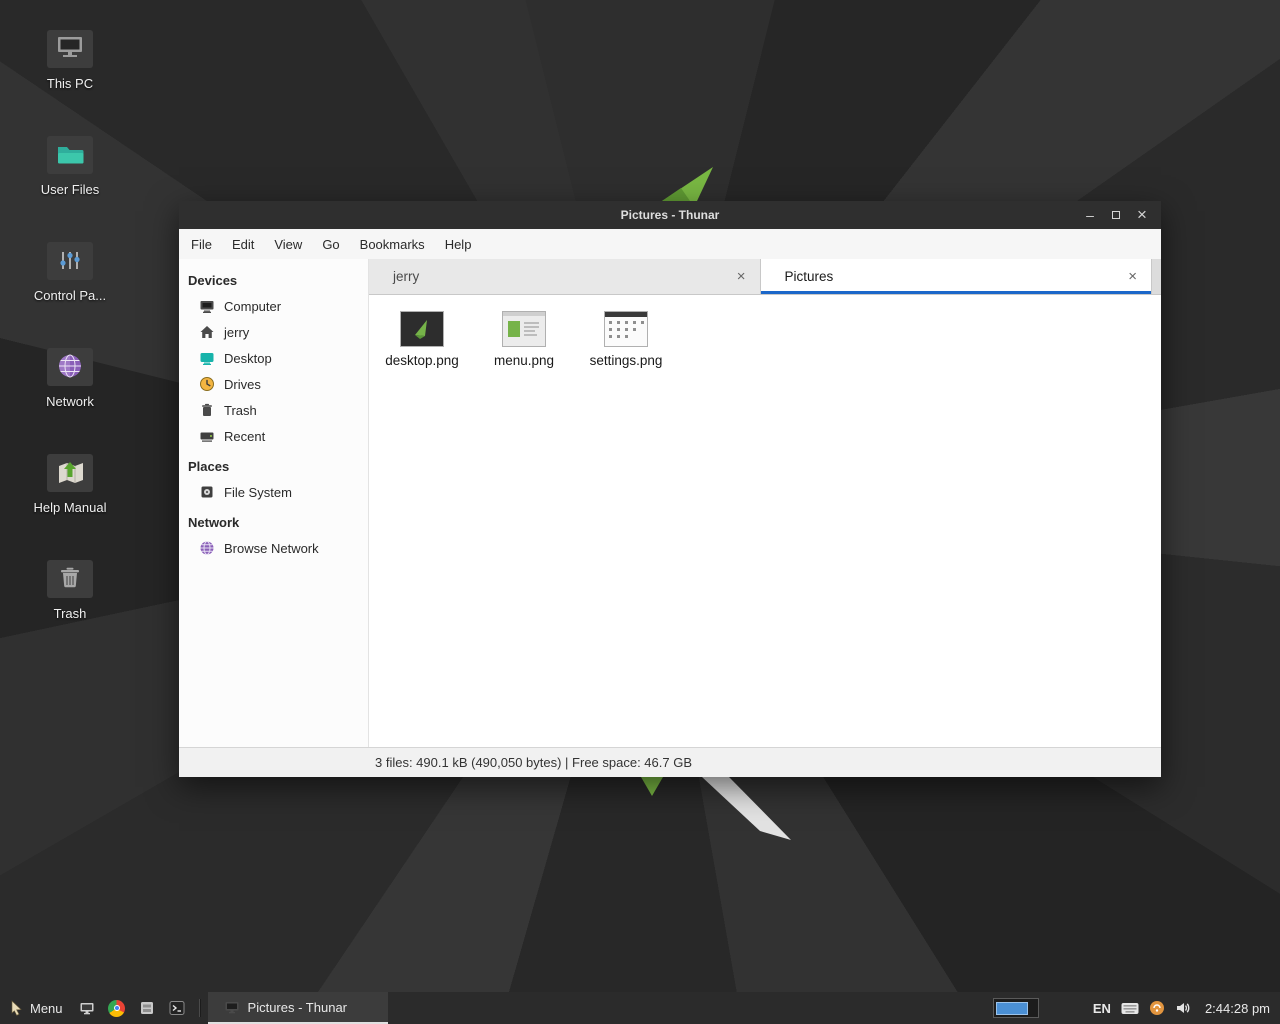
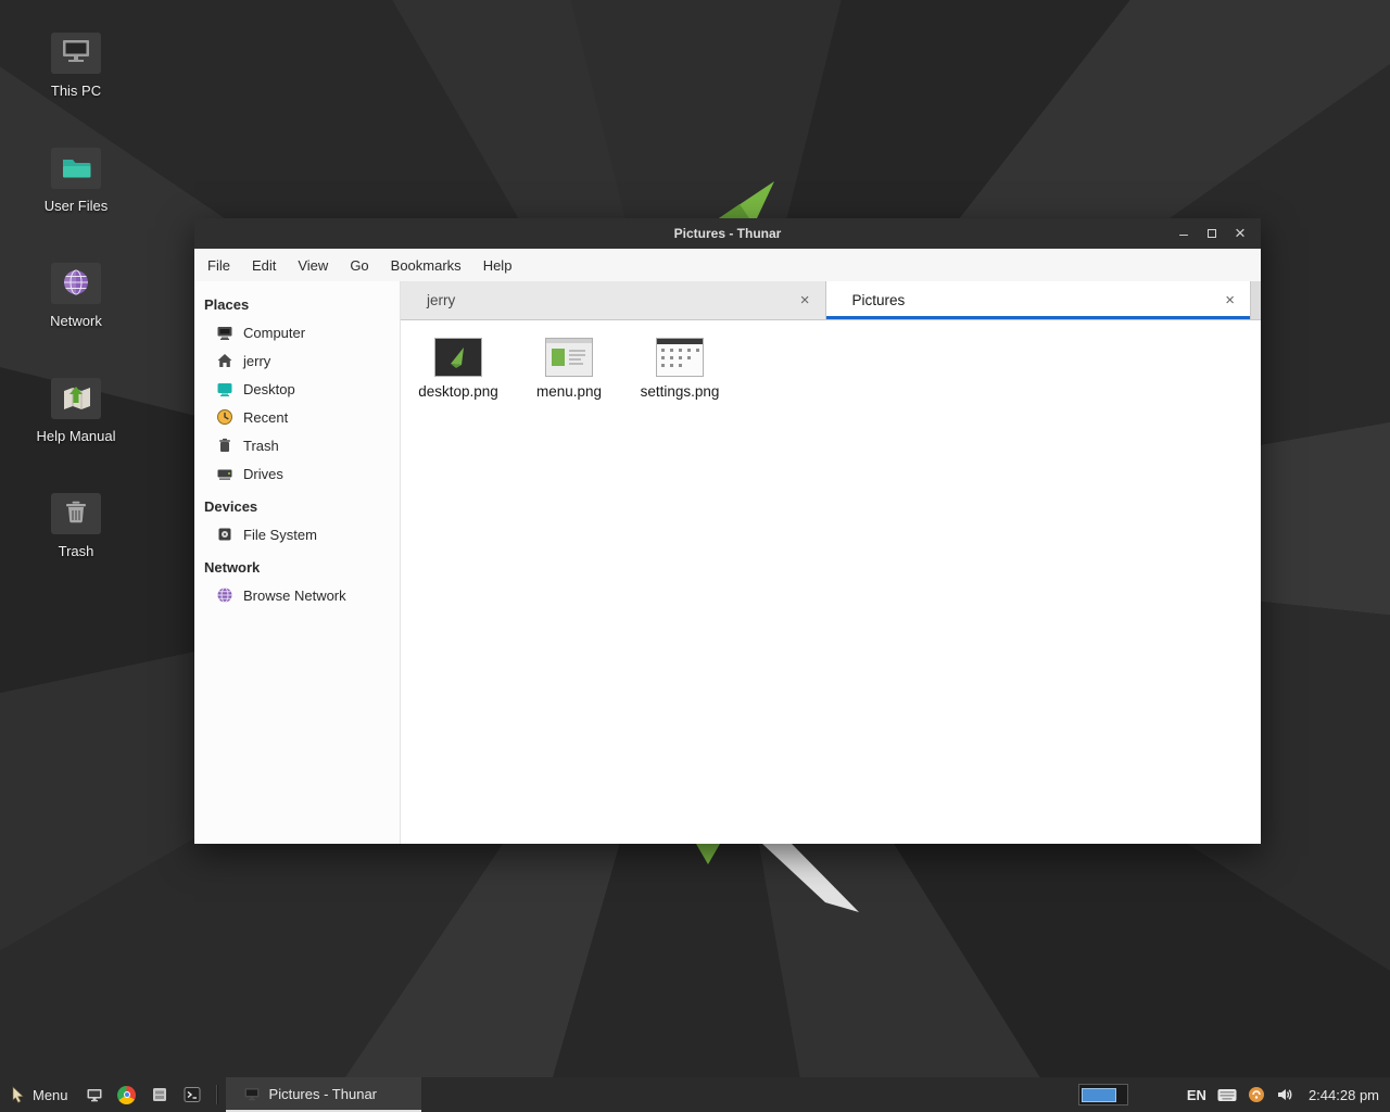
  This PC
  User Files
- Control Pa...
  Network
  Help Manual
  Trash
  Pictures - Thunar
  –
  ×
  File
  Edit
  View
  Go
  Bookmarks
  Help
- Devices
+ Places
  Computer
  jerry
  Desktop
- Drives
+ Recent
  Trash
- Recent
+ Drives
- Places
+ Devices
  File System
  Network
  Browse Network
  jerry
  ×
  Pictures
  ×
  desktop.png
  menu.png
  settings.png
- 3 files: 490.1 kB (490,050 bytes) | Free space: 46.7 GB
  Menu
  Pictures - Thunar
  EN
  2:44:28 pm
